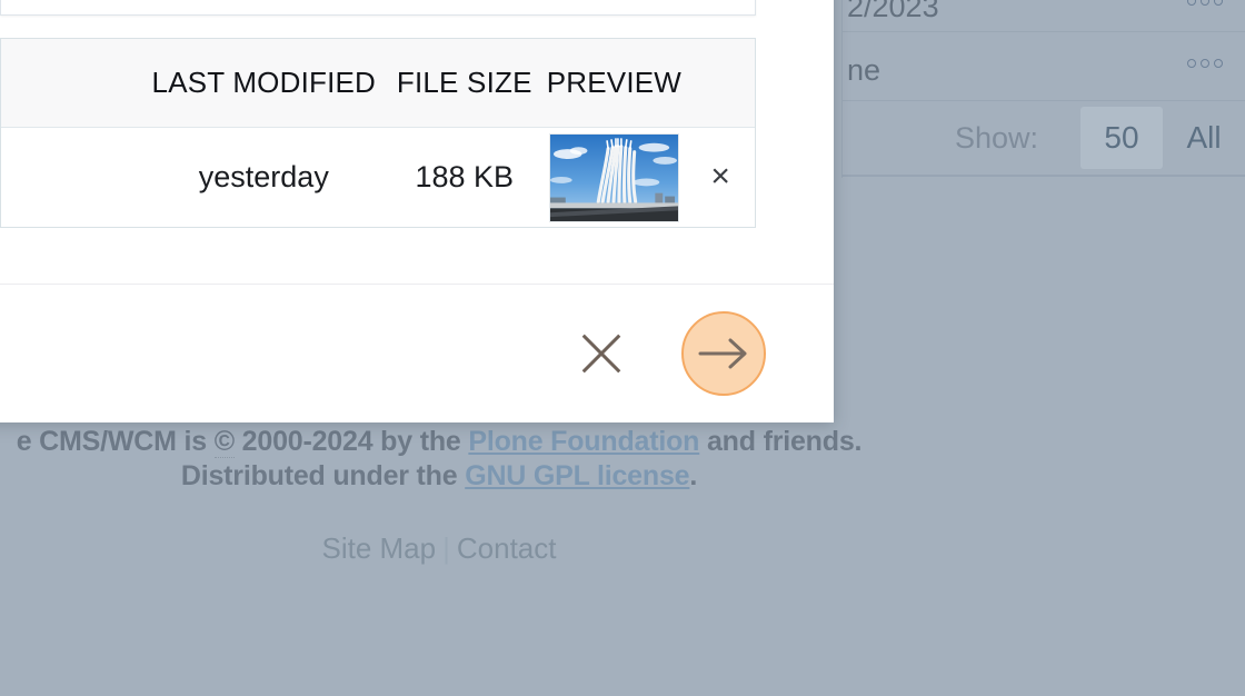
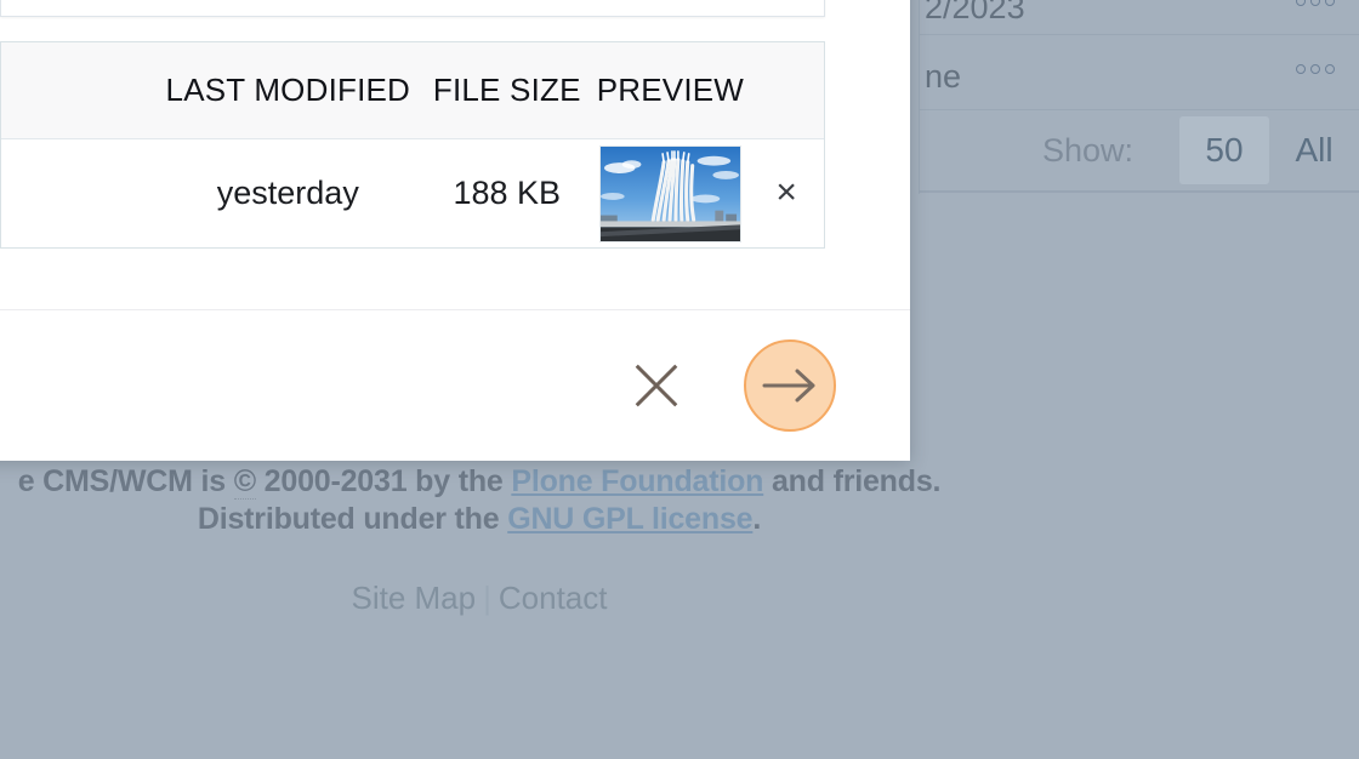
  2/2023
  ne
  Show:
  50
  All
- e CMS/WCM is © 2000-2024 by the Plone Foundation and friends.
+ e CMS/WCM is © 2000-2031 by the Plone Foundation and friends.
  Distributed under the GNU GPL license.
  Site Map Contact
  LAST MODIFIED
  FILE SIZE
  PREVIEW
  yesterday
  188 KB
  ×
